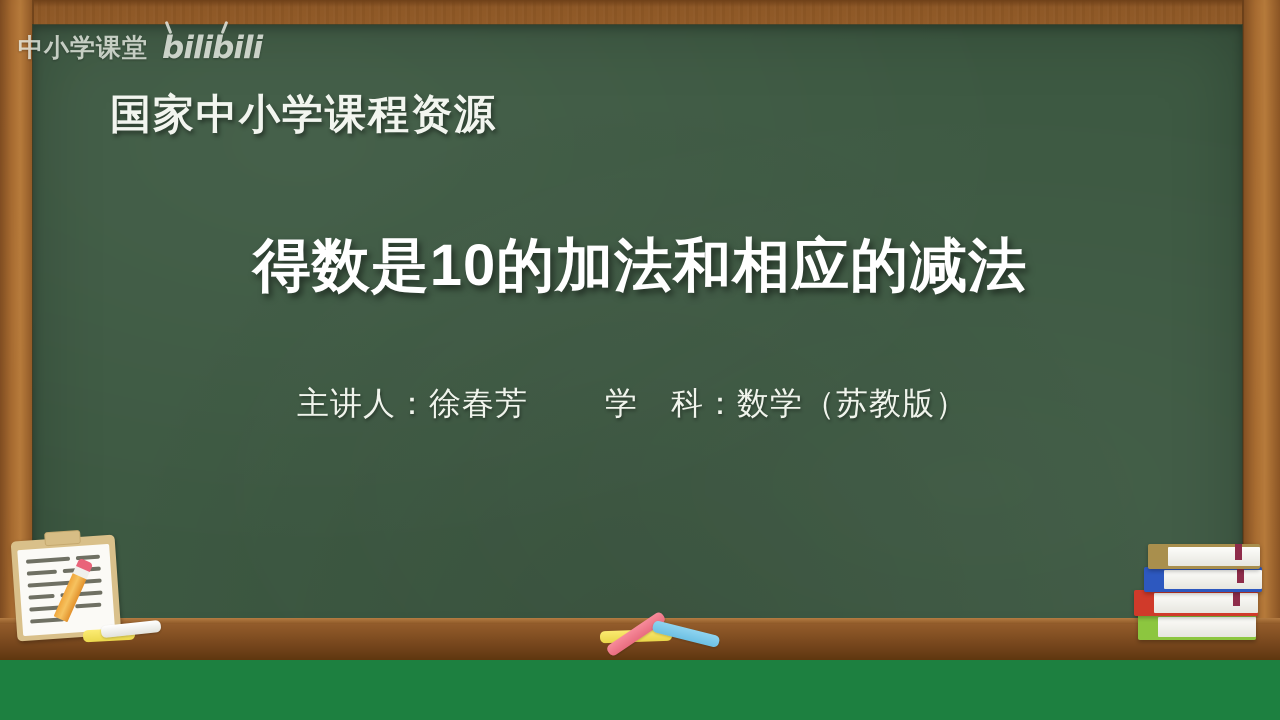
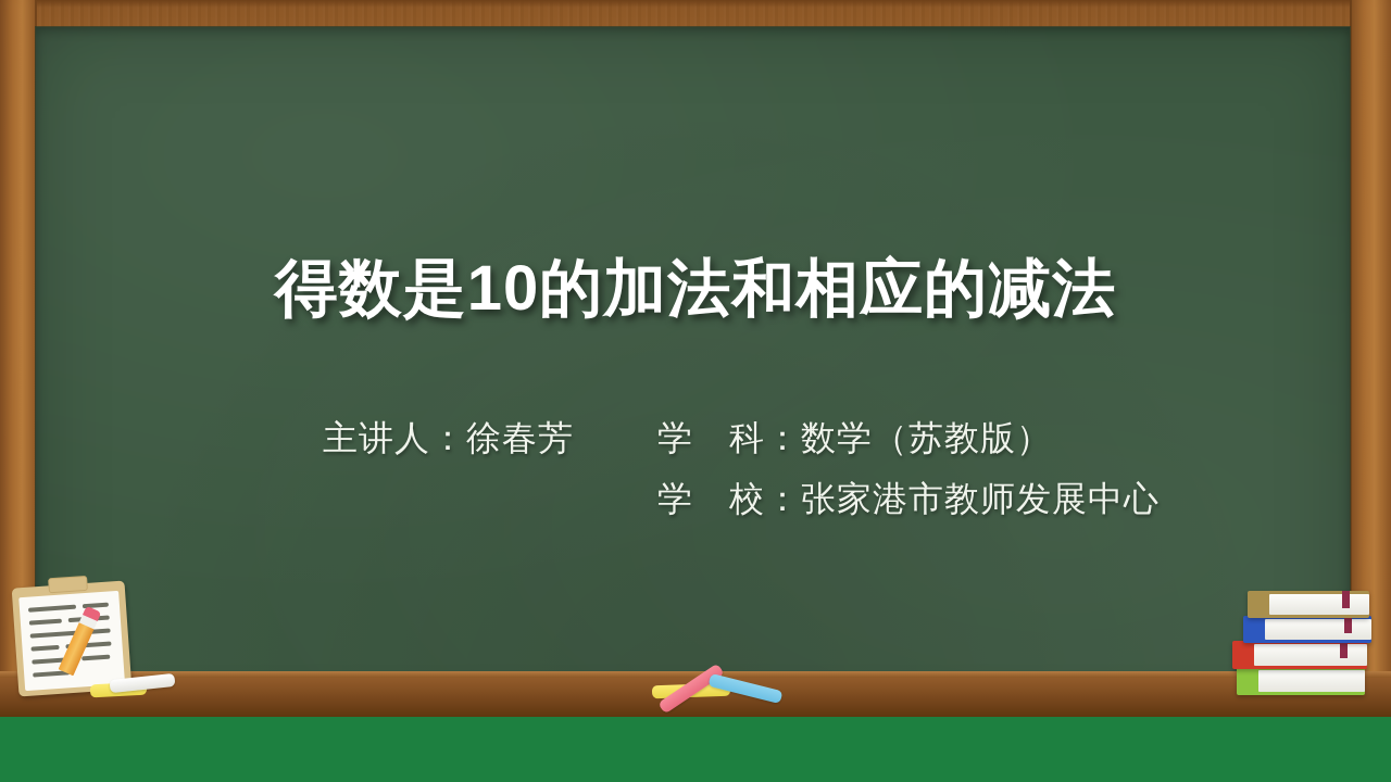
- 中小学课堂
- bilibili
- 国家中小学课程资源
  得数是10的加法和相应的减法
  主讲人：徐春芳
  学 科：数学（苏教版）
+ 学 校：张家港市教师发展中心
